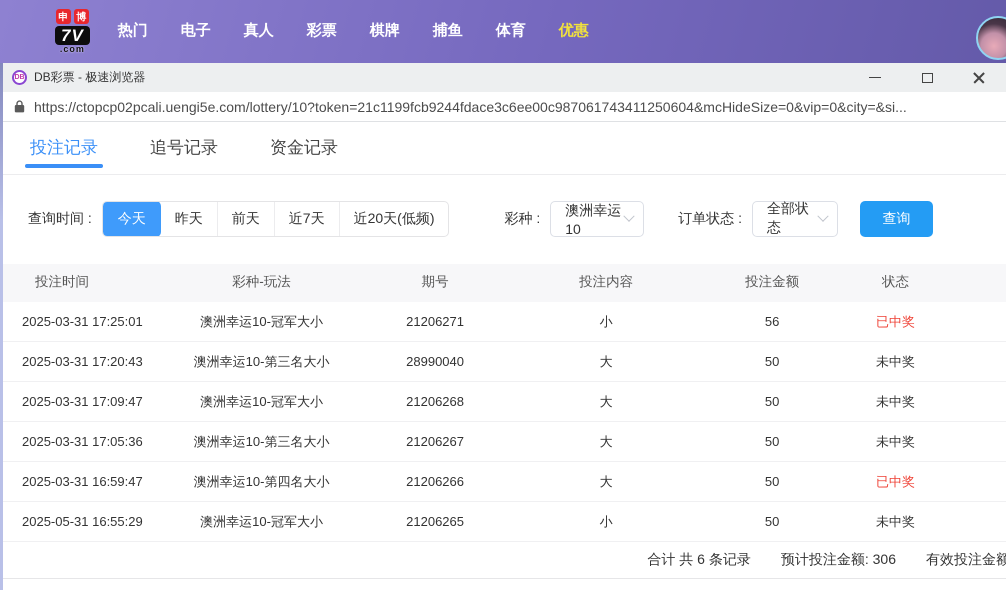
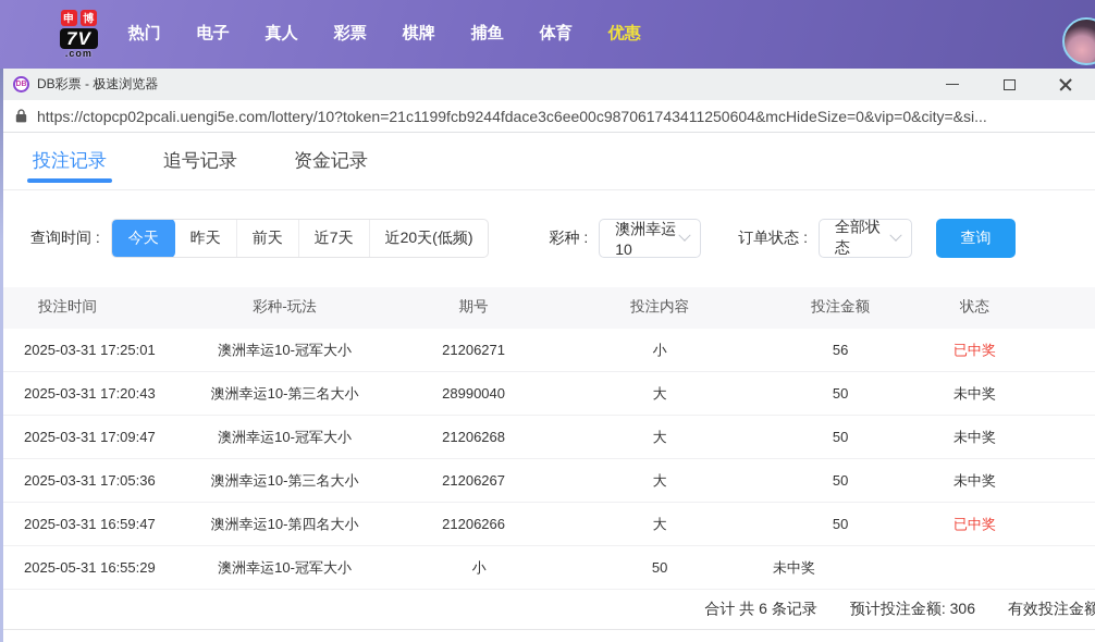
  申
  博
  7V
  .com
  热门
  电子
  真人
  彩票
  棋牌
  捕鱼
  体育
  优惠
  DB彩票 - 极速浏览器
  https://ctopcp02pcali.uengi5e.com/lottery/10?token=21c1199fcb9244fdace3c6ee00c987061743411250604&mcHideSize=0&vip=0&city=&si...
  投注记录
  追号记录
  资金记录
  查询时间 :
  今天
  昨天
  前天
  近7天
  近20天(低频)
  彩种 :
  澳洲幸运10
  订单状态 :
  全部状态
  查询
  投注时间
  彩种-玩法
  期号
  投注内容
  投注金额
  状态
  2025-03-31 17:25:01
  澳洲幸运10-冠军大小
  21206271
  小
  56
  已中奖
  2025-03-31 17:20:43
  澳洲幸运10-第三名大小
  28990040
  大
  50
  未中奖
  2025-03-31 17:09:47
  澳洲幸运10-冠军大小
  21206268
  大
  50
  未中奖
  2025-03-31 17:05:36
  澳洲幸运10-第三名大小
  21206267
  大
  50
  未中奖
  2025-03-31 16:59:47
  澳洲幸运10-第四名大小
  21206266
  大
  50
  已中奖
  2025-05-31 16:55:29
  澳洲幸运10-冠军大小
- 21206265
  小
  50
  未中奖
  合计 共 6 条记录
  预计投注金额: 306
  有效投注金额
